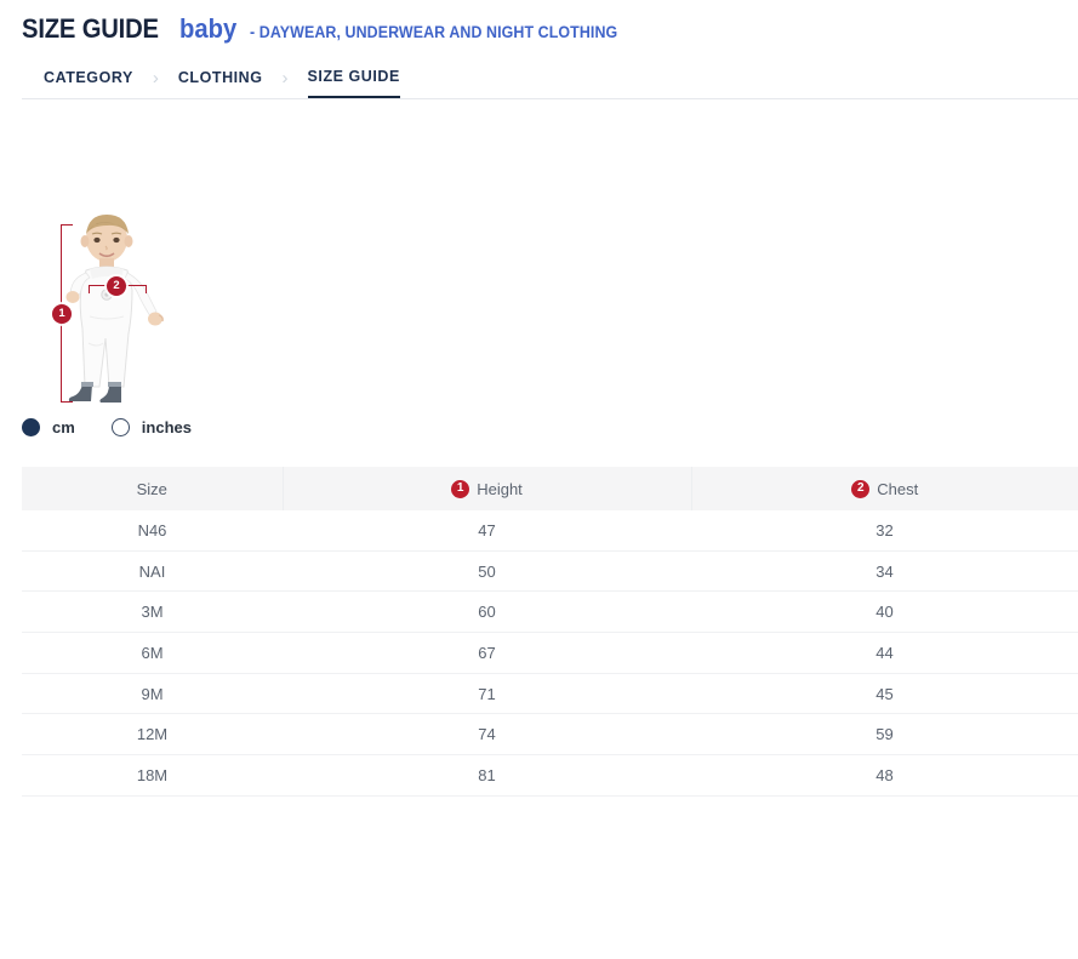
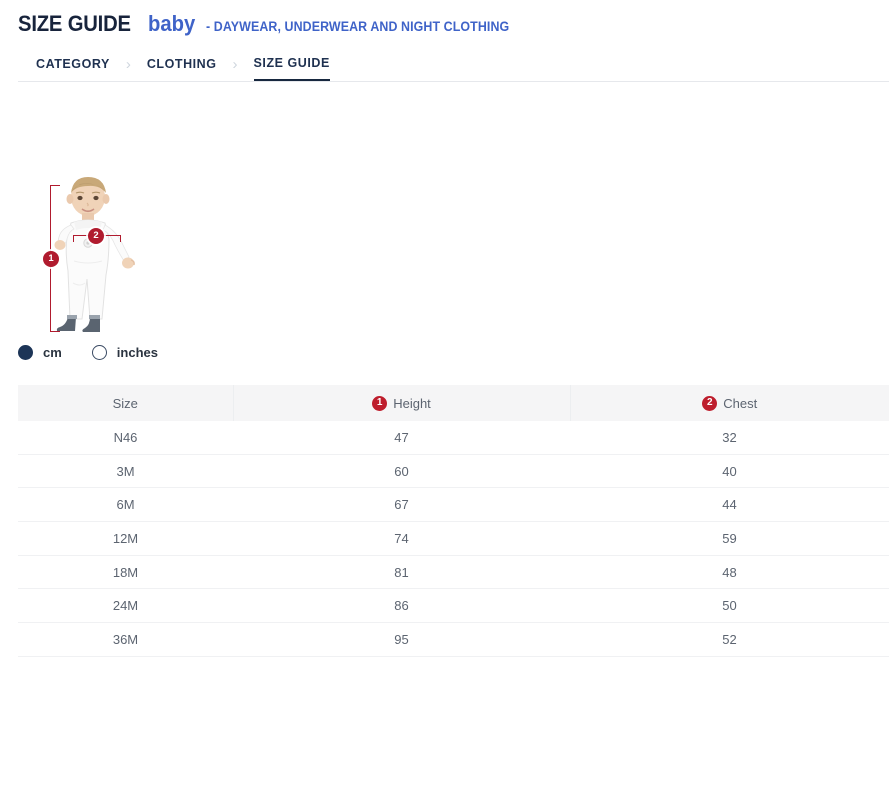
  SIZE GUIDE
  baby
  - DAYWEAR, UNDERWEAR AND NIGHT CLOTHING
  CATEGORY
  ›
  CLOTHING
  ›
  SIZE GUIDE
  1
  2
  cm
  inches
  Size	1 Height	2 Chest
  N46	47	32
- NAI	50	34
  3M	60	40
  6M	67	44
- 9M	71	45
  12M	74	59
  18M	81	48
+ 24M	86	50
+ 36M	95	52
